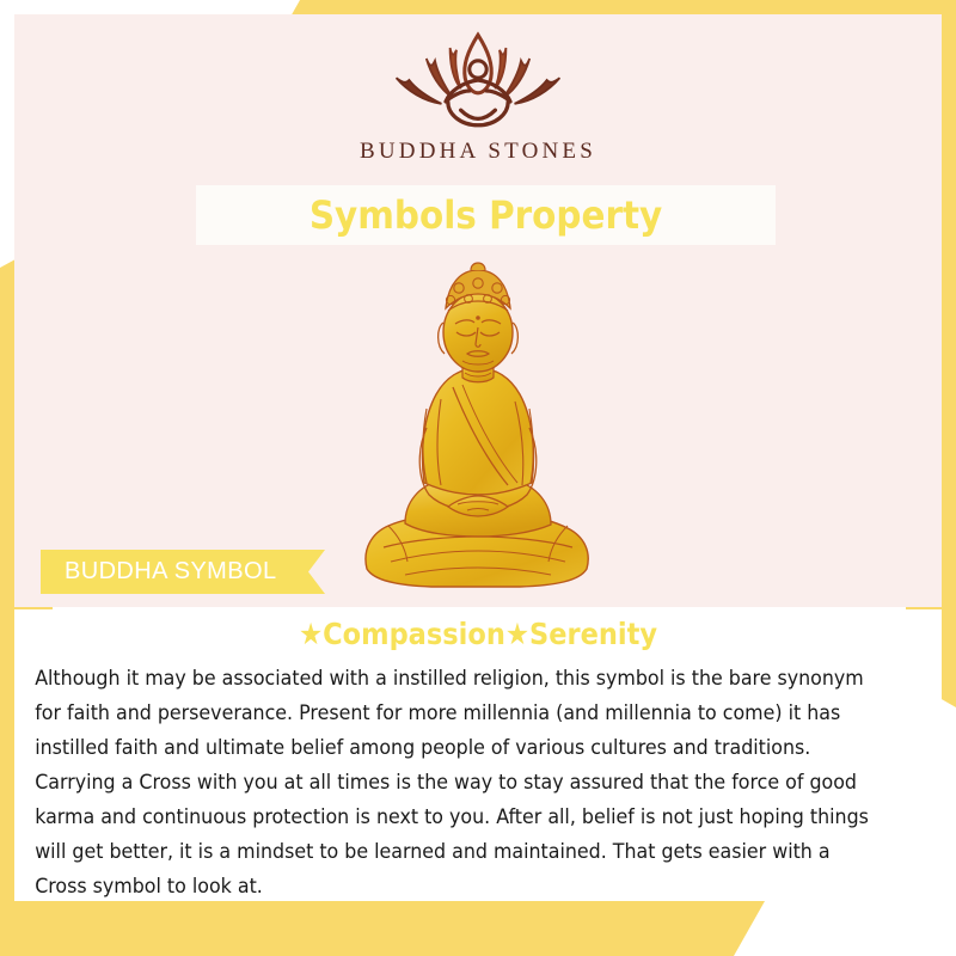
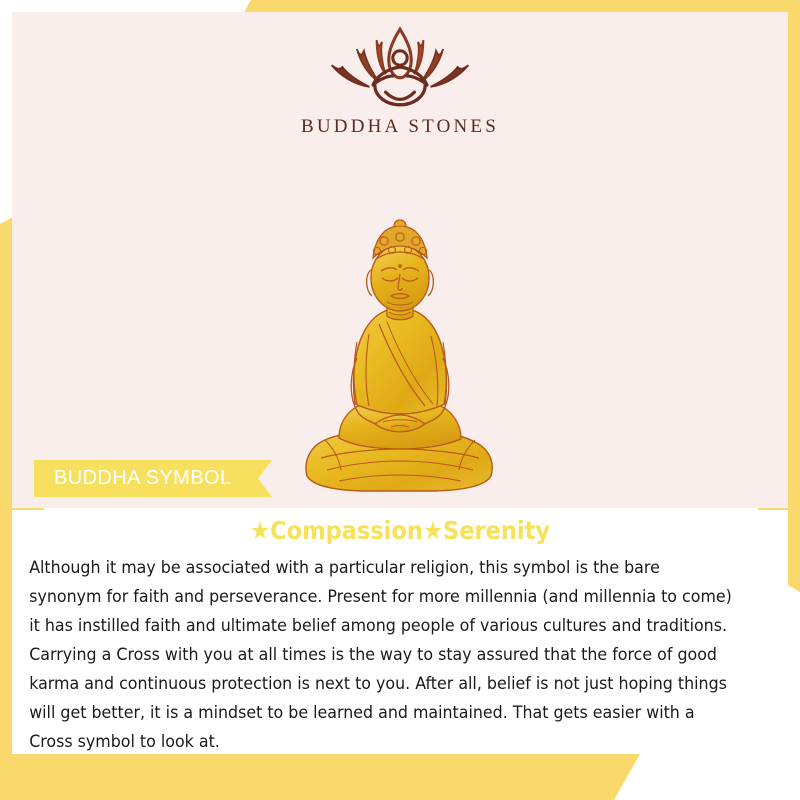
  BUDDHA STONES
- Symbols Property
  BUDDHA SYMBOL
  ★Compassion★Serenity
- Although it may be associated with a instilled religion, this symbol is the bare synonym for faith and perseverance. Present for more millennia (and millennia to come) it has instilled faith and ultimate belief among people of various cultures and traditions. Carrying a Cross with you at all times is the way to stay assured that the force of good karma and continuous protection is next to you. After all, belief is not just hoping things will get better, it is a mindset to be learned and maintained. That gets easier with a Cross symbol to look at.
+ Although it may be associated with a particular religion, this symbol is the bare synonym for faith and perseverance. Present for more millennia (and millennia to come) it has instilled faith and ultimate belief among people of various cultures and traditions. Carrying a Cross with you at all times is the way to stay assured that the force of good karma and continuous protection is next to you. After all, belief is not just hoping things will get better, it is a mindset to be learned and maintained. That gets easier with a Cross symbol to look at.
